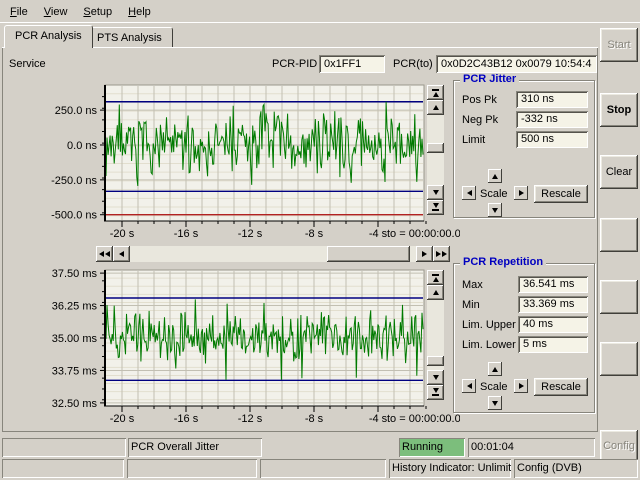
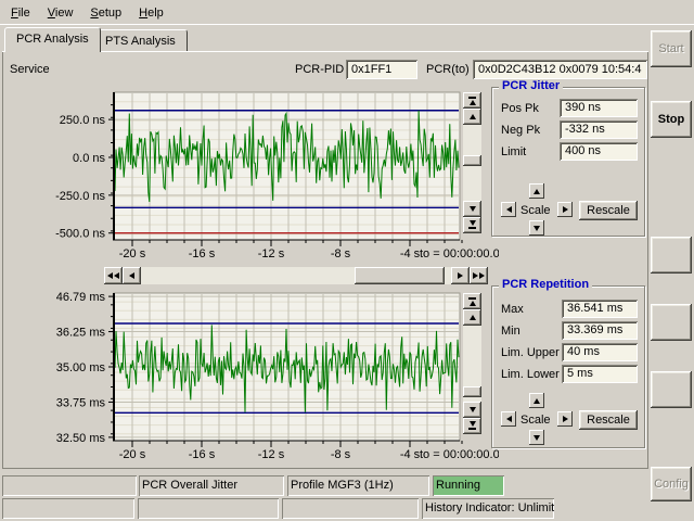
  File
  View
  Setup
  Help
  PCR Analysis
  PTS Analysis
  Service
  PCR-PID
  0x1FF1
  PCR(to)
  0x0D2C43B12 0x0079 10:54:4
  250.0 ns
  0.0 ns
  -250.0 ns
  -500.0 ns
  -20 s
  -16 s
  -12 s
  -8 s
  -4 s
  to = 00:00:00.0
- 37.50 ms
+ 46.79 ms
  36.25 ms
  35.00 ms
  33.75 ms
  32.50 ms
  -20 s
  -16 s
  -12 s
  -8 s
  -4 s
  to = 00:00:00.0
  PCR Jitter
  Pos Pk
- 310 ns
+ 390 ns
  Neg Pk
  -332 ns
  Limit
- 500 ns
+ 400 ns
  Scale
  Rescale
  PCR Repetition
  Max
  36.541 ms
  Min
  33.369 ms
  Lim. Upper
  40 ms
  Lim. Lower
  5 ms
  Scale
  Rescale
  Start
  Stop
- Clear
  Config
  PCR Overall Jitter
+ Profile MGF3 (1Hz)
  Running
- 00:01:04
  History Indicator: Unlimit
- Config (DVB)
